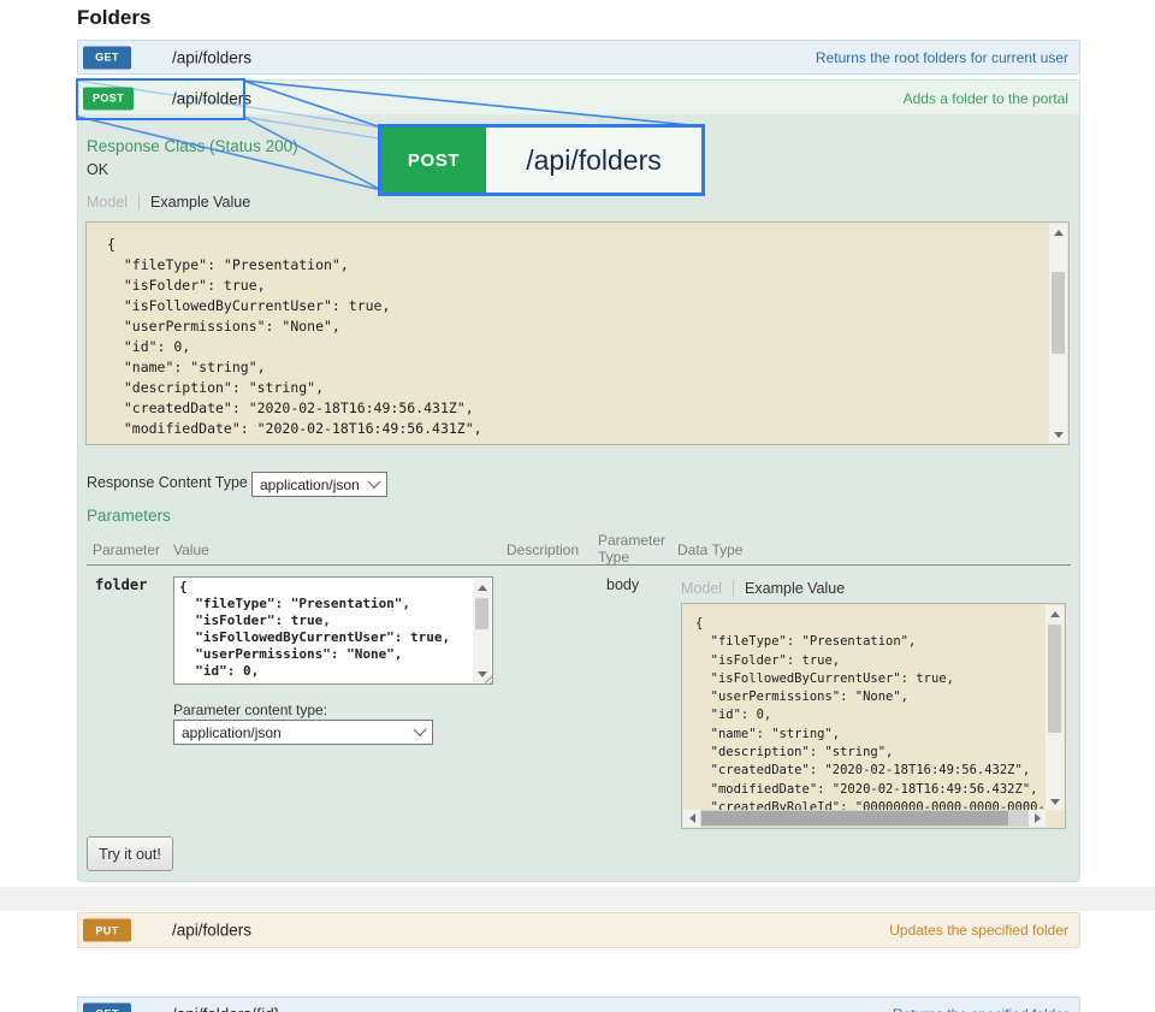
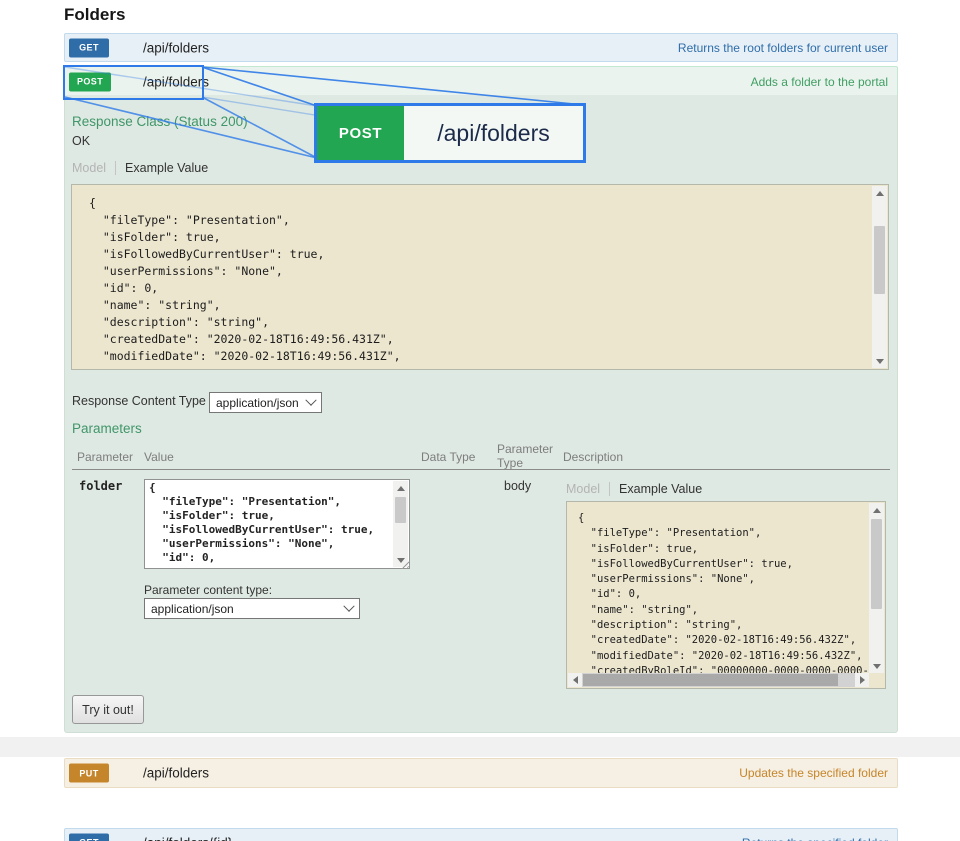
  Folders
  GET
  /api/folders
  Returns the root folders for current user
  POST
  /ai/folders
  Adds a folder to the portal
  Response Clas (Status 200)
  OK
  Model
  Example Value
  {
  "fileType": "Presentation",
  "isFolder": true,
  "isFollowedByCurrentUser": true,
  "userPermissions": "None",
  "id": 0,
  "name": "string",
  "description": "string",
  "createdDate": "2020-02-18T16:49:56.431Z",
  "modifiedDate": "2020-02-18T16:49:56.431Z",
  Response Content Type
  application/json
  Parameters
  Parameter
  Value
- Description
+ Data Type
  Parameter Type
- Data Type
+ Description
  folder
  {
  "fileType": "Presentation",
  "isFolder": true,
  "isFollowedByCurrentUser": true,
  "userPermissions": "None",
  "id": 0,
  Parameter content type:
  application/json
  body
  Model
  Example Value
  {
  "fileType": "Presentation",
  "isFolder": true,
  "isFollowedByCurrentUser": true,
  "userPermissions": "None",
  "id": 0,
  "name": "string",
  "description": "string",
  "createdDate": "2020-02-18T16:49:56.432Z",
  "modifiedDate": "2020-02-18T16:49:56.432Z",
  "createdByRoleId": "00000000-0000-0000-0000-
  Try it out!
  POST
  /api/folders
  PUT
  /api/folders
  Updates the specified folder
